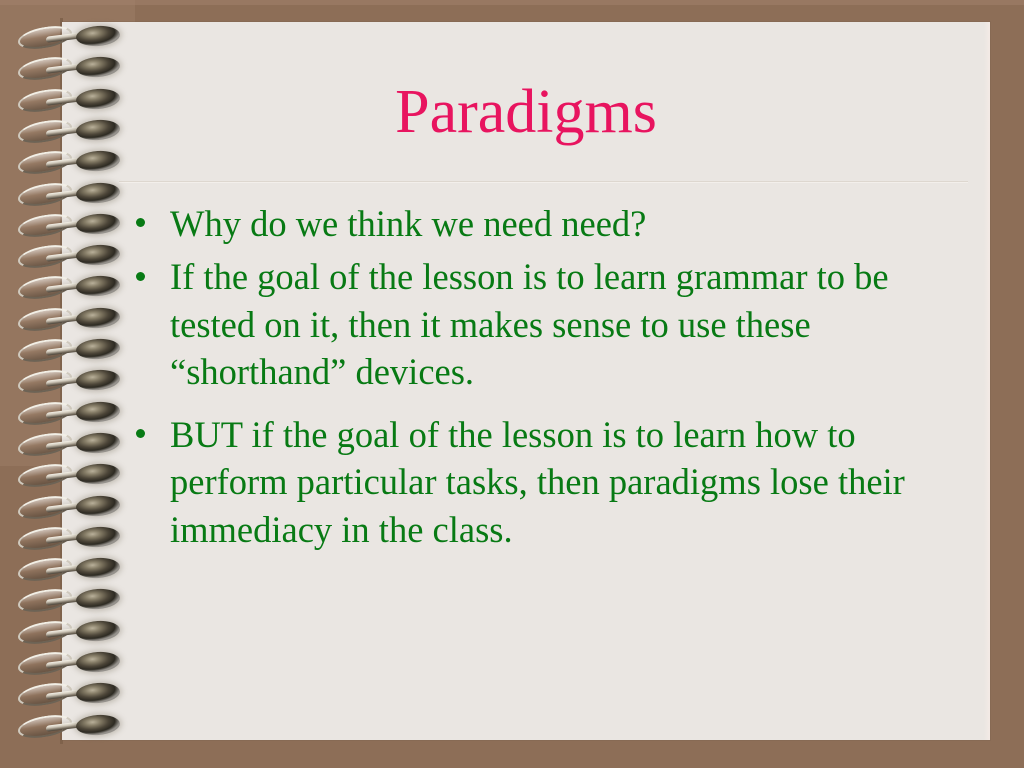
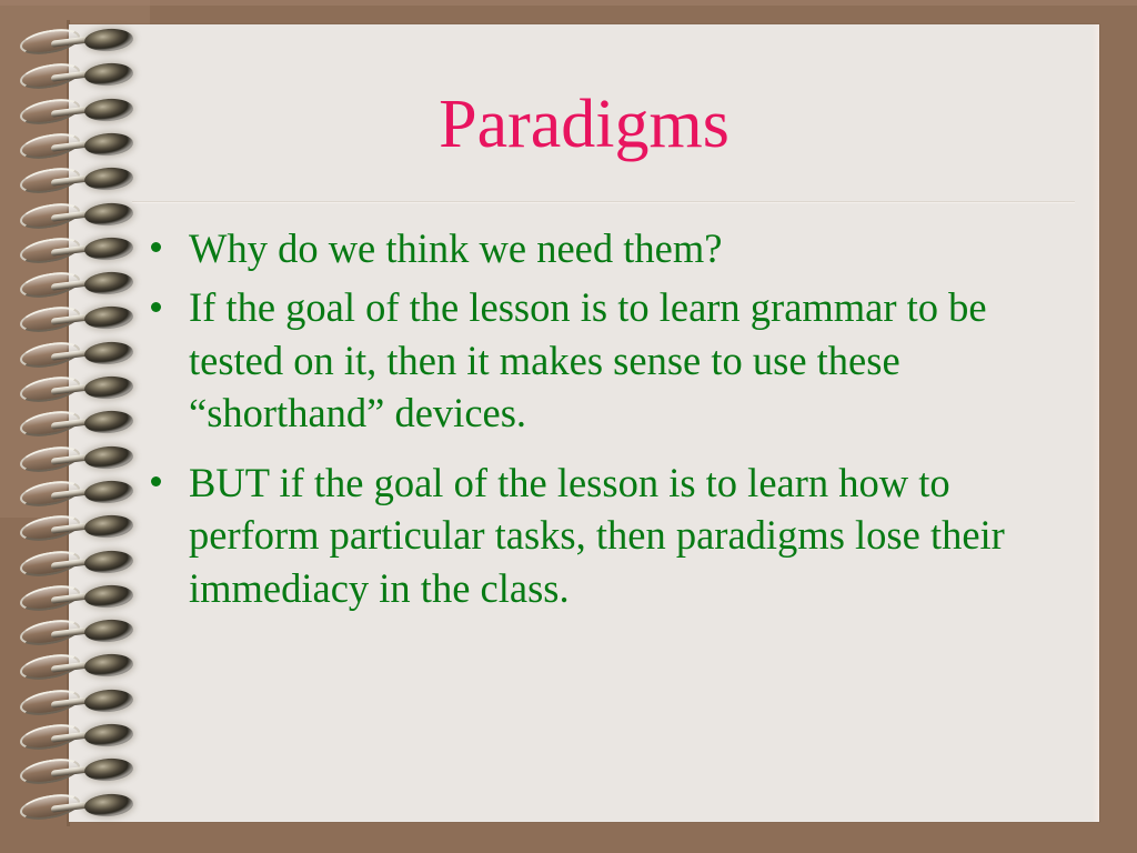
  Paradigms
- Why do we think we need need?
+ Why do we think we need them?
  If the goal of the lesson is to learn grammar to be tested on it, then it makes sense to use these “shorthand” devices.
  BUT if the goal of the lesson is to learn how to perform particular tasks, then paradigms lose their immediacy in the class.
